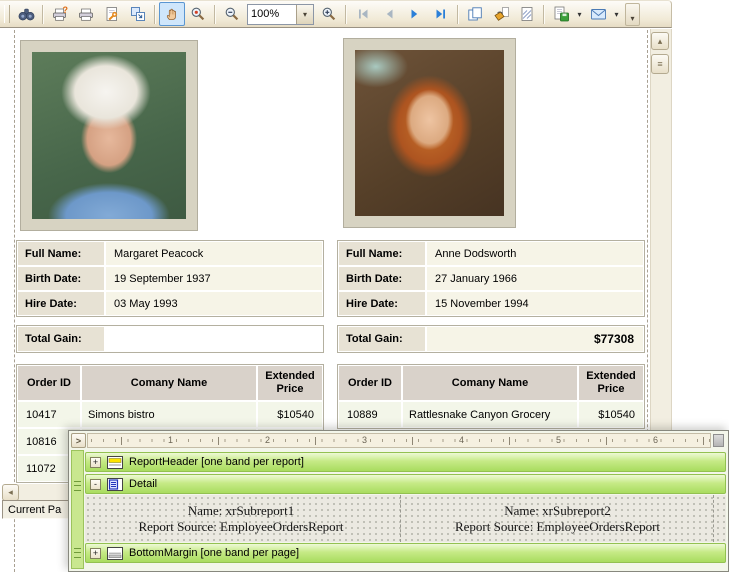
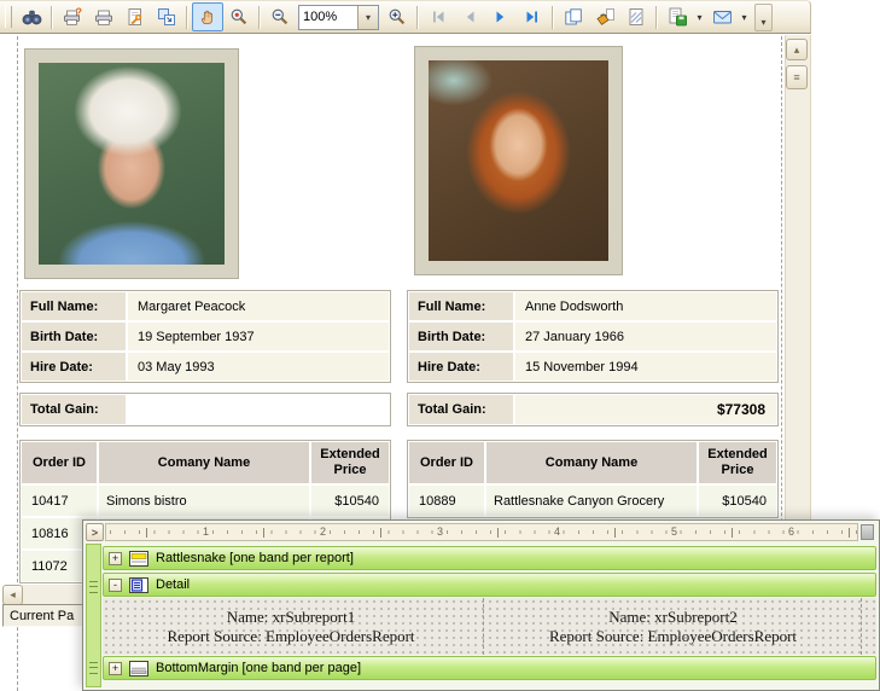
  ?
  100%
  ▾
  ▾
  ▾
  ▾
  ▴
  ≡
  Full Name:
  Margaret Peacock
  Birth Date:
  19 September 1937
  Hire Date:
  03 May 1993
  Full Name:
  Anne Dodsworth
  Birth Date:
  27 January 1966
  Hire Date:
  15 November 1994
  Total Gain:
  Total Gain:
  $77308
  Order ID
  Comany Name
  Extended Price
  10417
  Simons bistro
  $10540
  10816
  11072
  Order ID
  Comany Name
  Extended Price
  10889
  Rattlesnake Canyon Grocery
  $10540
  ◂
  Current Pa
  >
  1
  2
  3
  4
  5
  6
  +
- ReportHeader [one band per report]
+ Rattlesnake [one band per report]
  -
  Detail
  Name: xrSubreport1
  Report Source: EmployeeOrdersReport
  Name: xrSubreport2
  Report Source: EmployeeOrdersReport
  +
  BottomMargin [one band per page]
